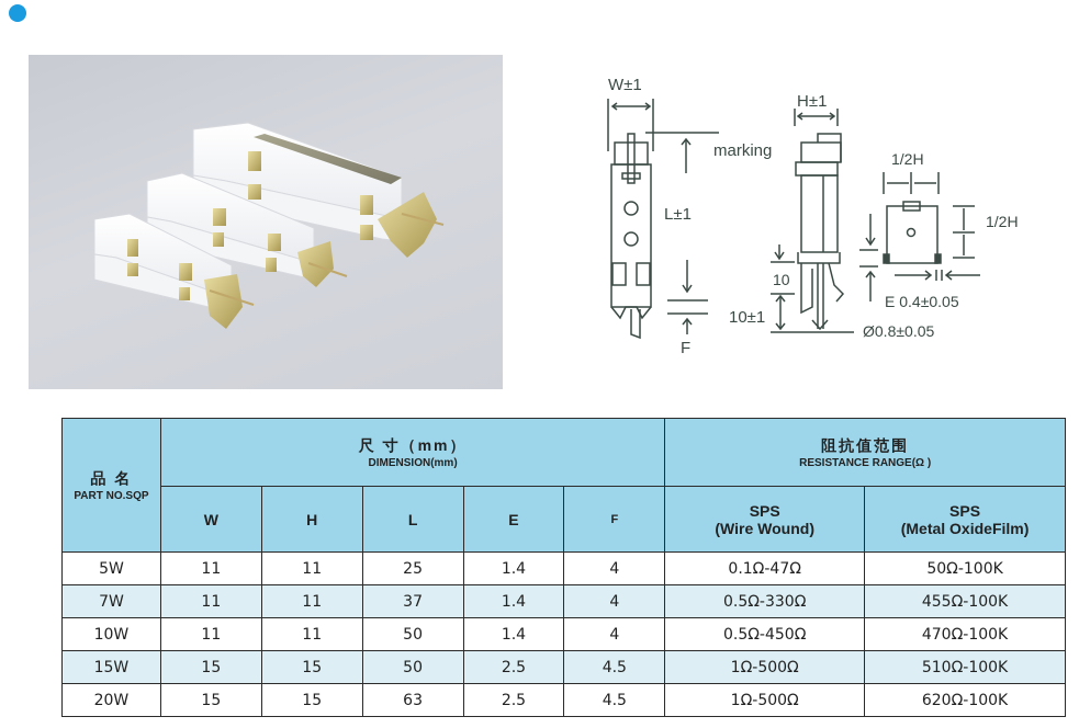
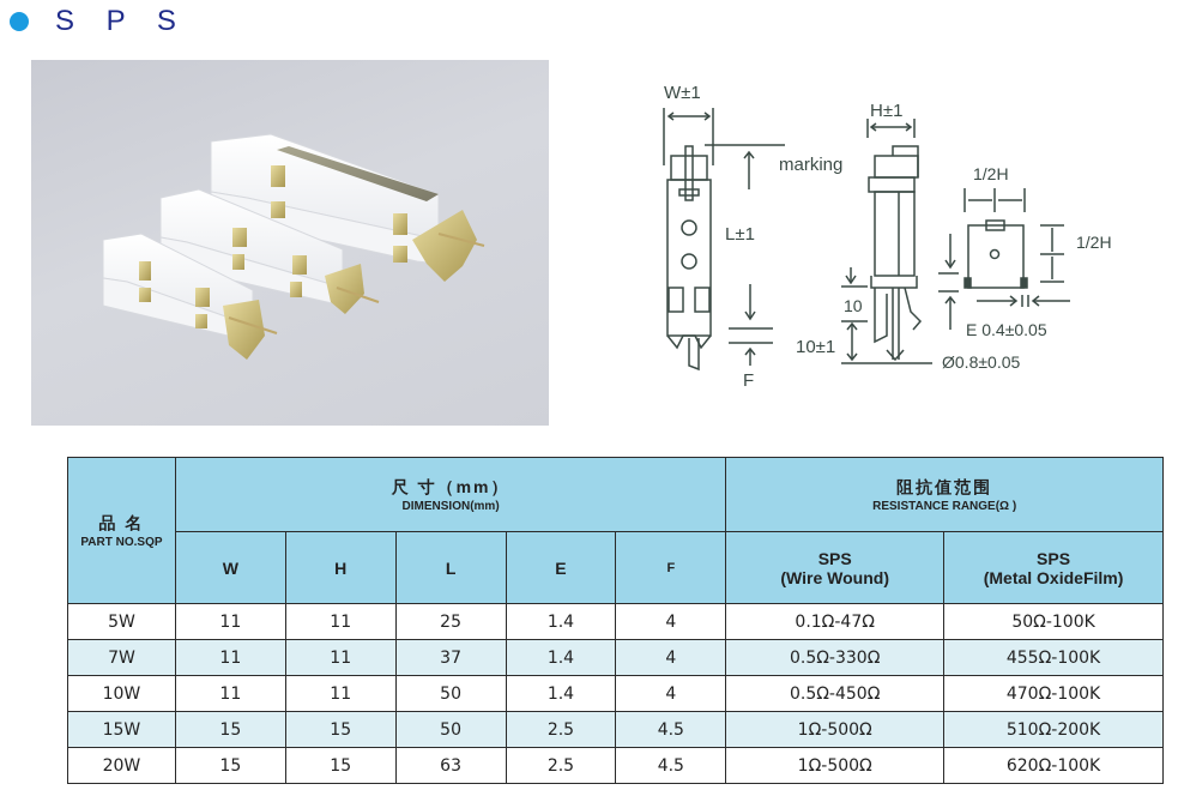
+ S P S
  W±1
  marking
  L±1
  F
  H±1
  10
  10±1
  1/2H
  1/2H
  E 0.4±0.05
  Ø0.8±0.05
  品 名 PART NO.SQP	尺 寸（mm） DIMENSION(mm)	阻抗值范围 RESISTANCE RANGE(Ω )
  W	H	L	E	F	SPS (Wire Wound)	SPS (Metal OxideFilm)
  5W	11	11	25	1.4	4	0.1Ω-47Ω	50Ω-100K
  7W	11	11	37	1.4	4	0.5Ω-330Ω	455Ω-100K
  10W	11	11	50	1.4	4	0.5Ω-450Ω	470Ω-100K
- 15W	15	15	50	2.5	4.5	1Ω-500Ω	510Ω-100K
+ 15W	15	15	50	2.5	4.5	1Ω-500Ω	510Ω-200K
  20W	15	15	63	2.5	4.5	1Ω-500Ω	620Ω-100K
